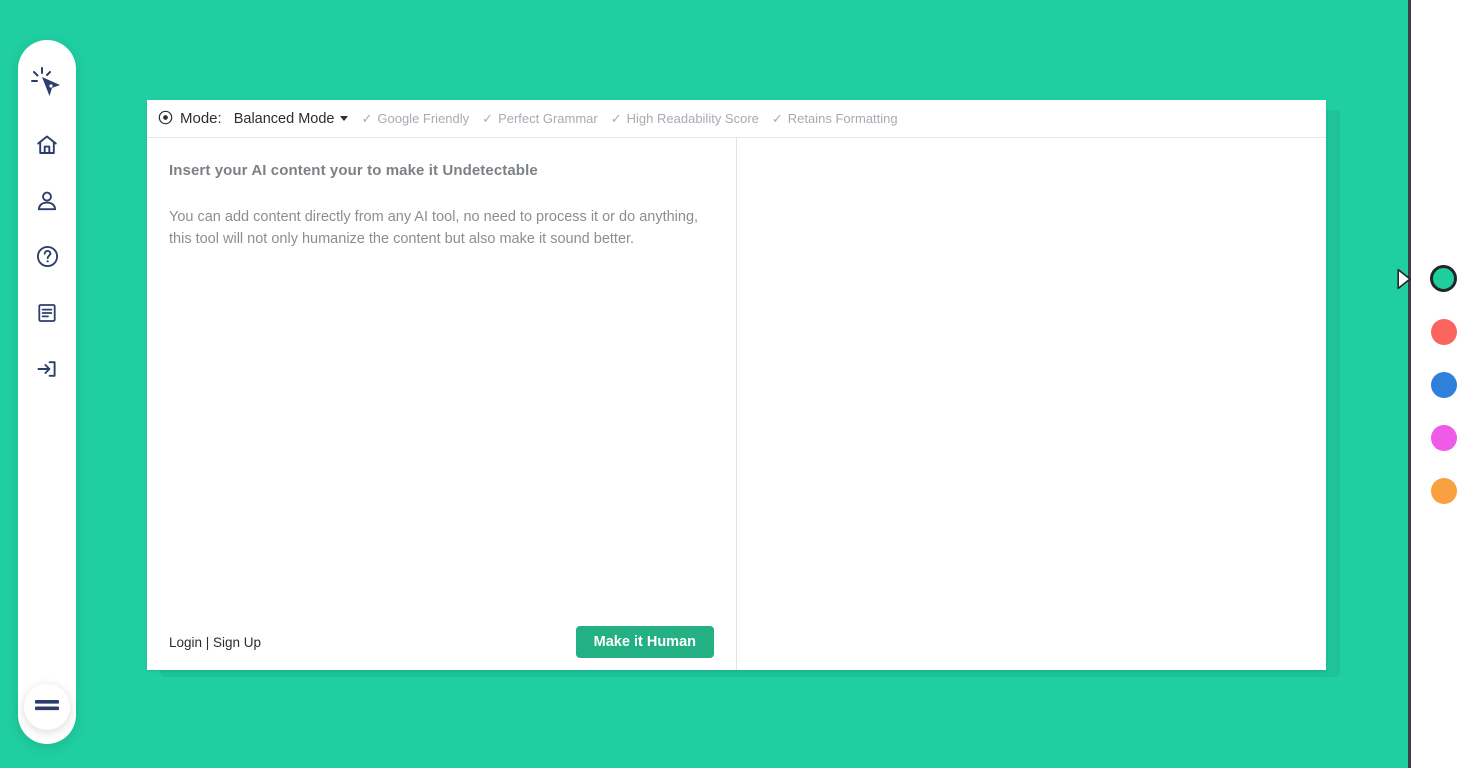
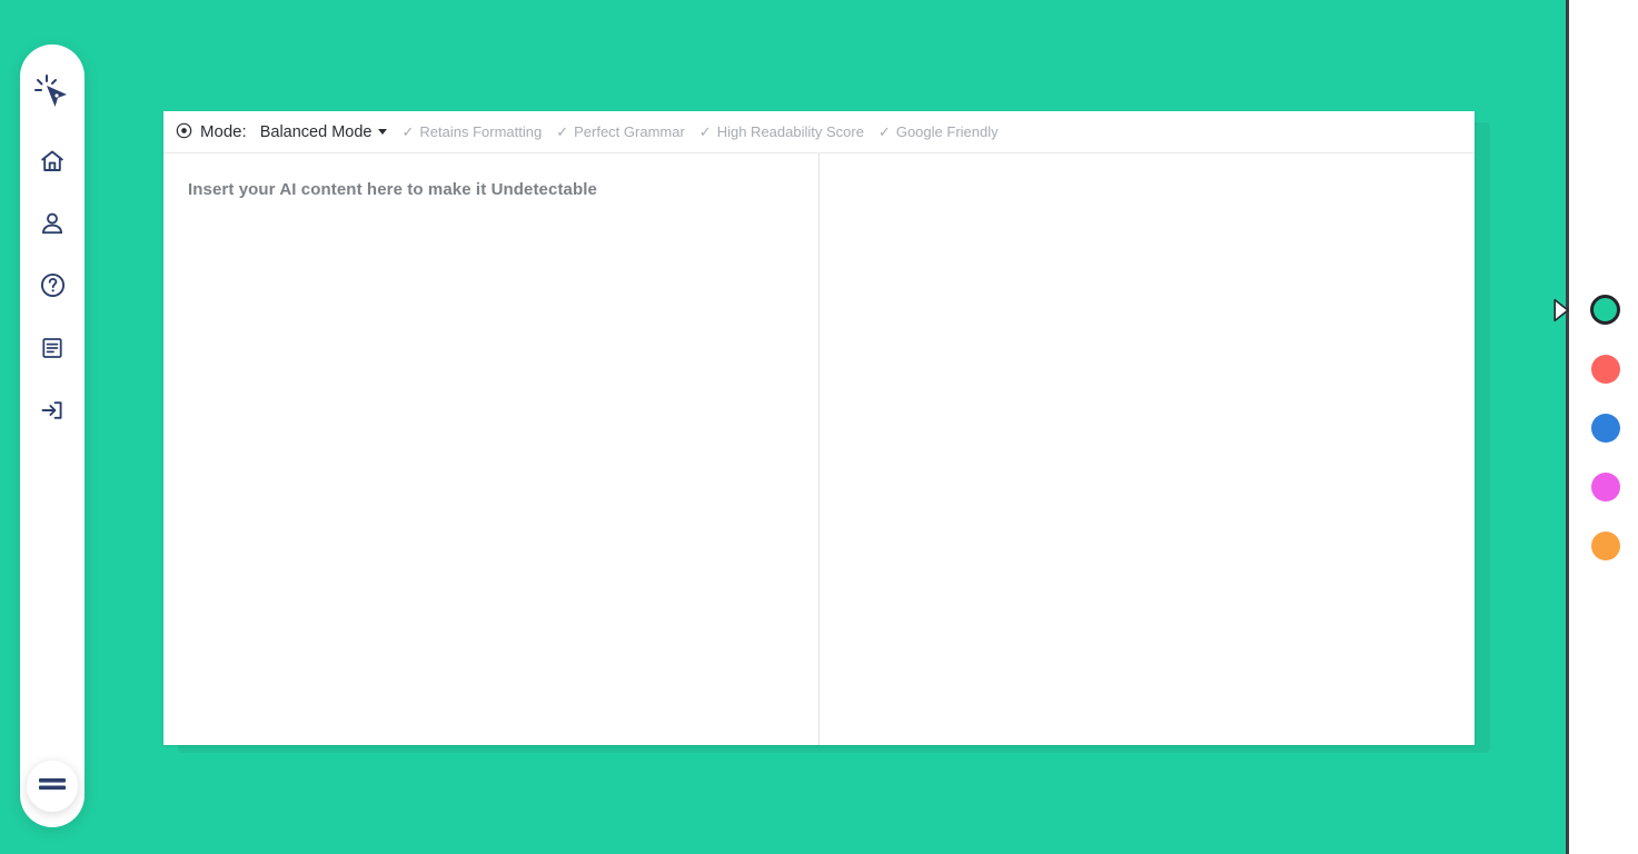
  Mode:
  Balanced Mode
  ✓
- Google Friendly
+ Retains Formatting
  ✓
  Perfect Grammar
  ✓
  High Readability Score
  ✓
- Retains Formatting
+ Google Friendly
- Insert your AI content your to make it Undetectable
+ Insert your AI content here to make it Undetectable
- You can add content directly from any AI tool, no need to process it or do anything, this tool will not only humanize the content but also make it sound better.
- Login | Sign Up
- Make it Human
